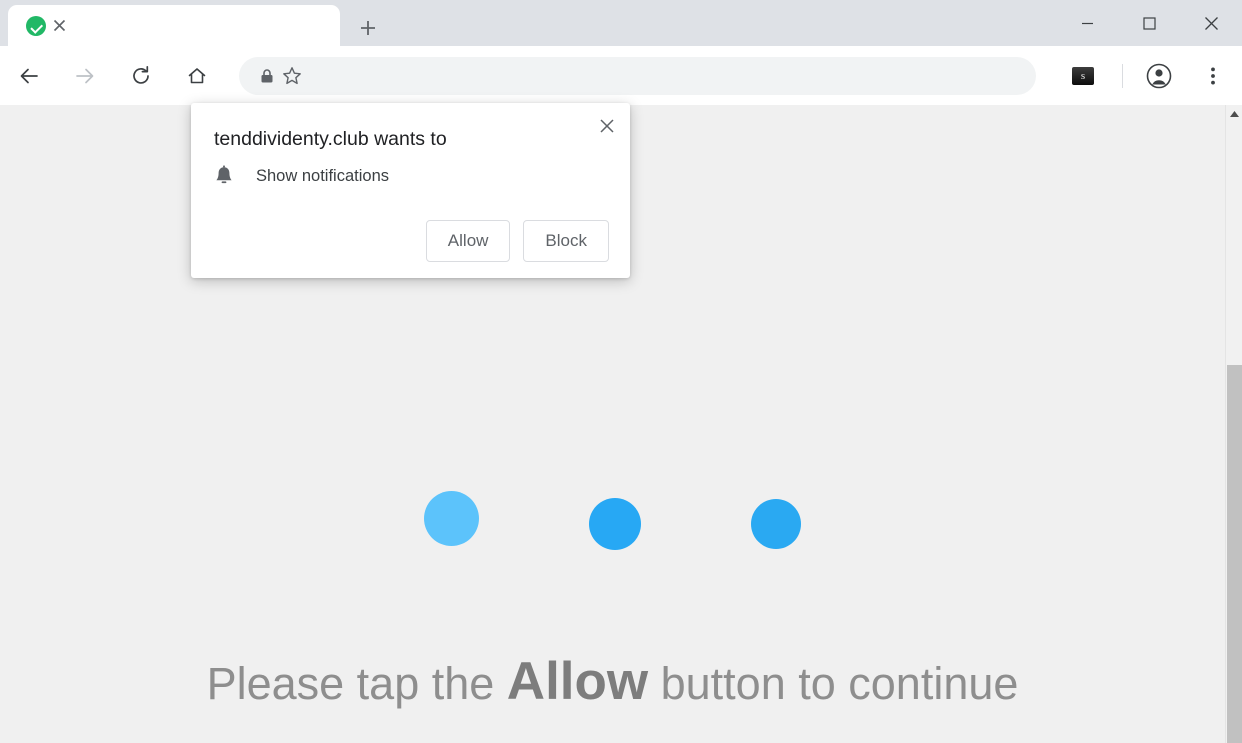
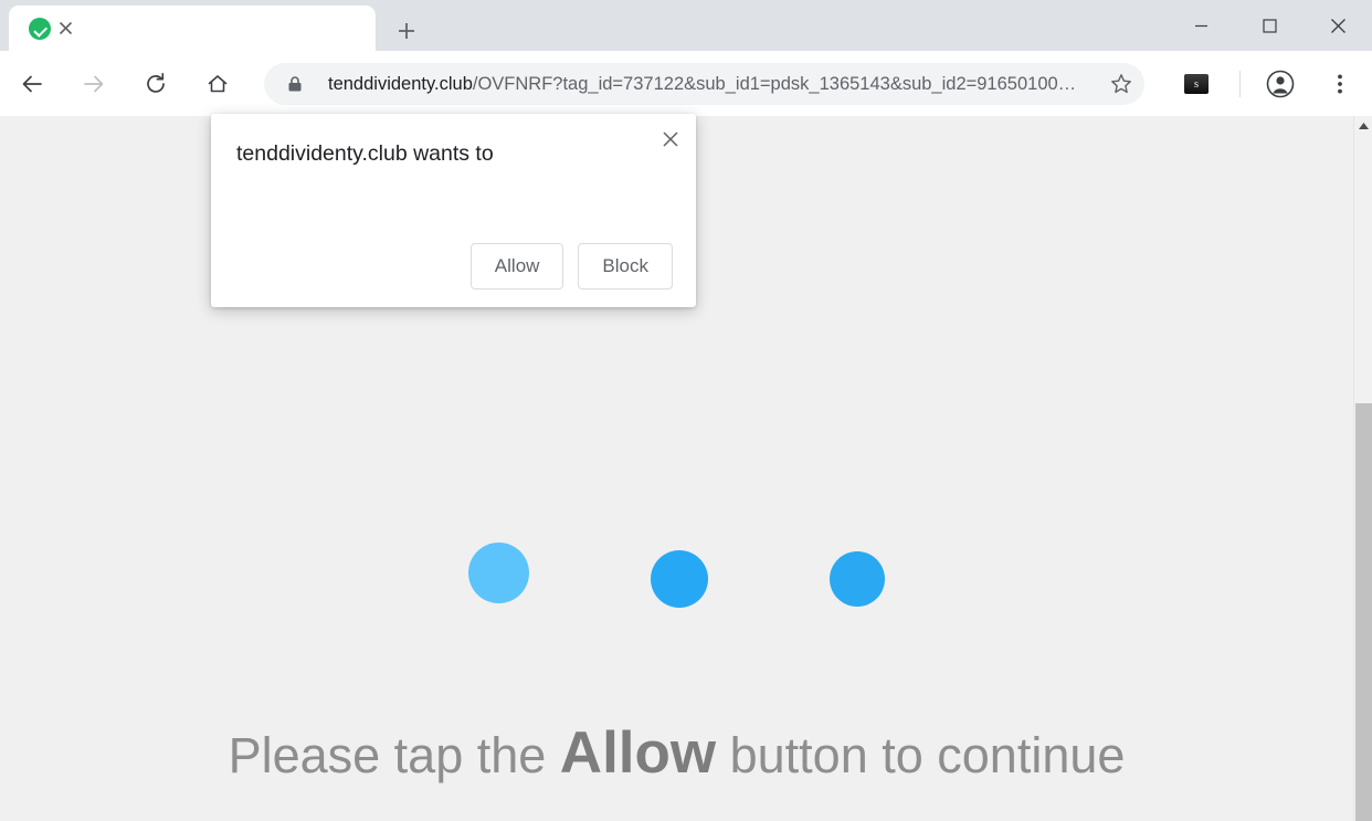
+ tenddividenty.club/OVFNRF?tag_id=737122&sub_id1=pdsk_1365143&sub_id2=91650100…
  s
  Please tap the Allow button to continue
  tenddividenty.club wants to
- Show notifications
  Allow
  Block
